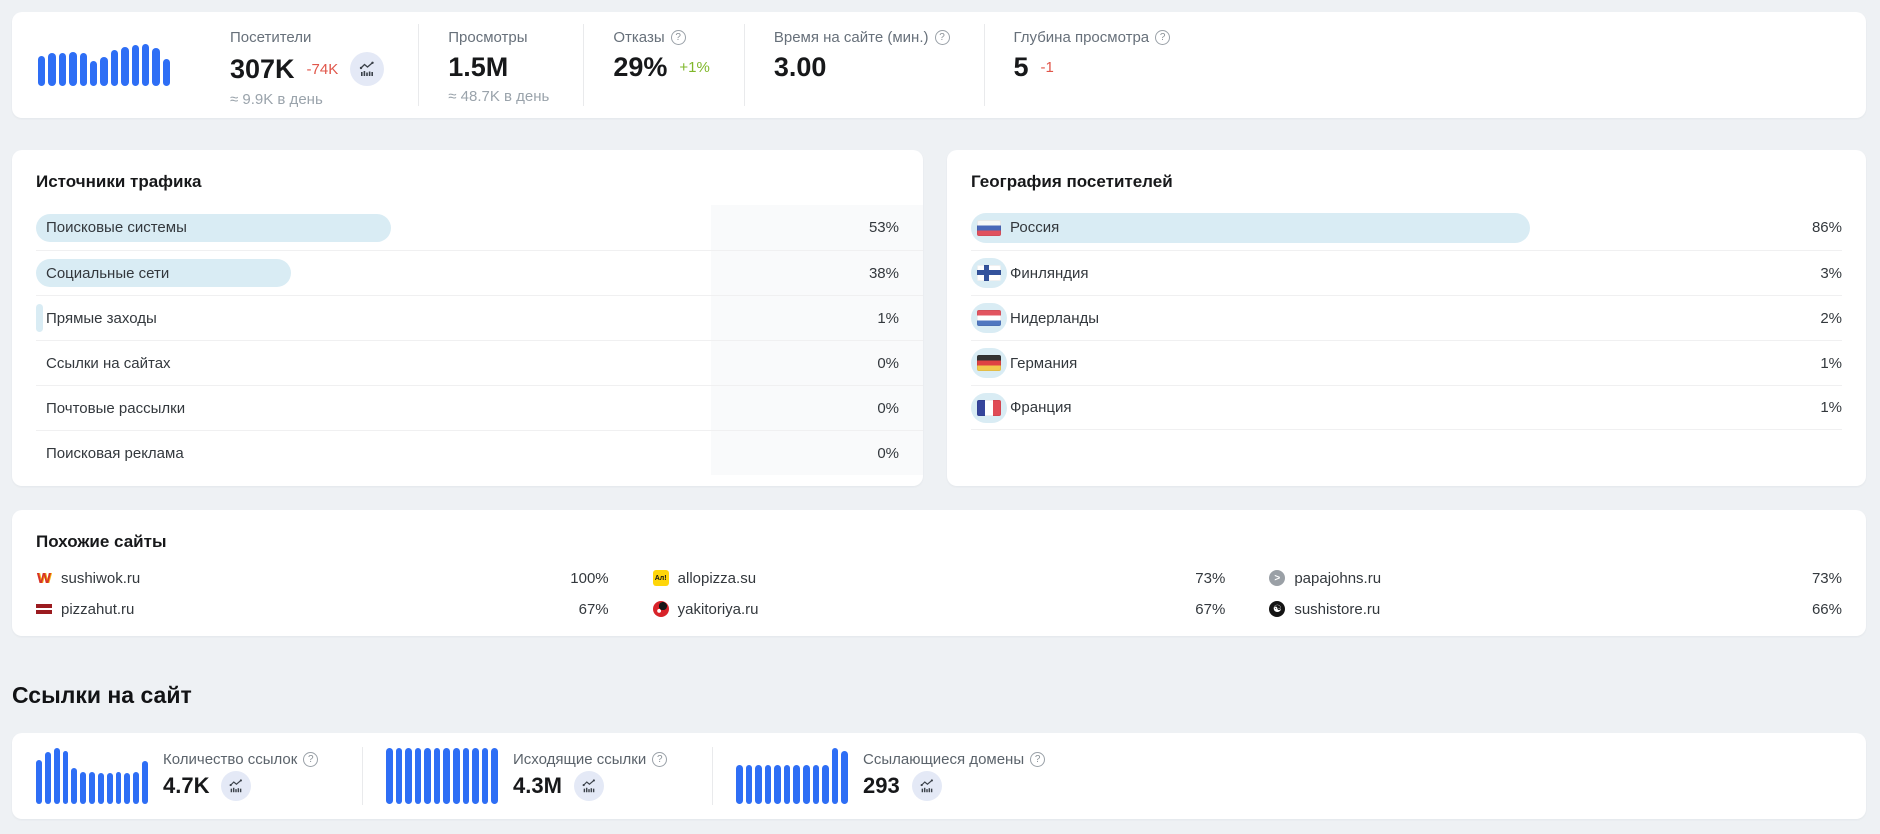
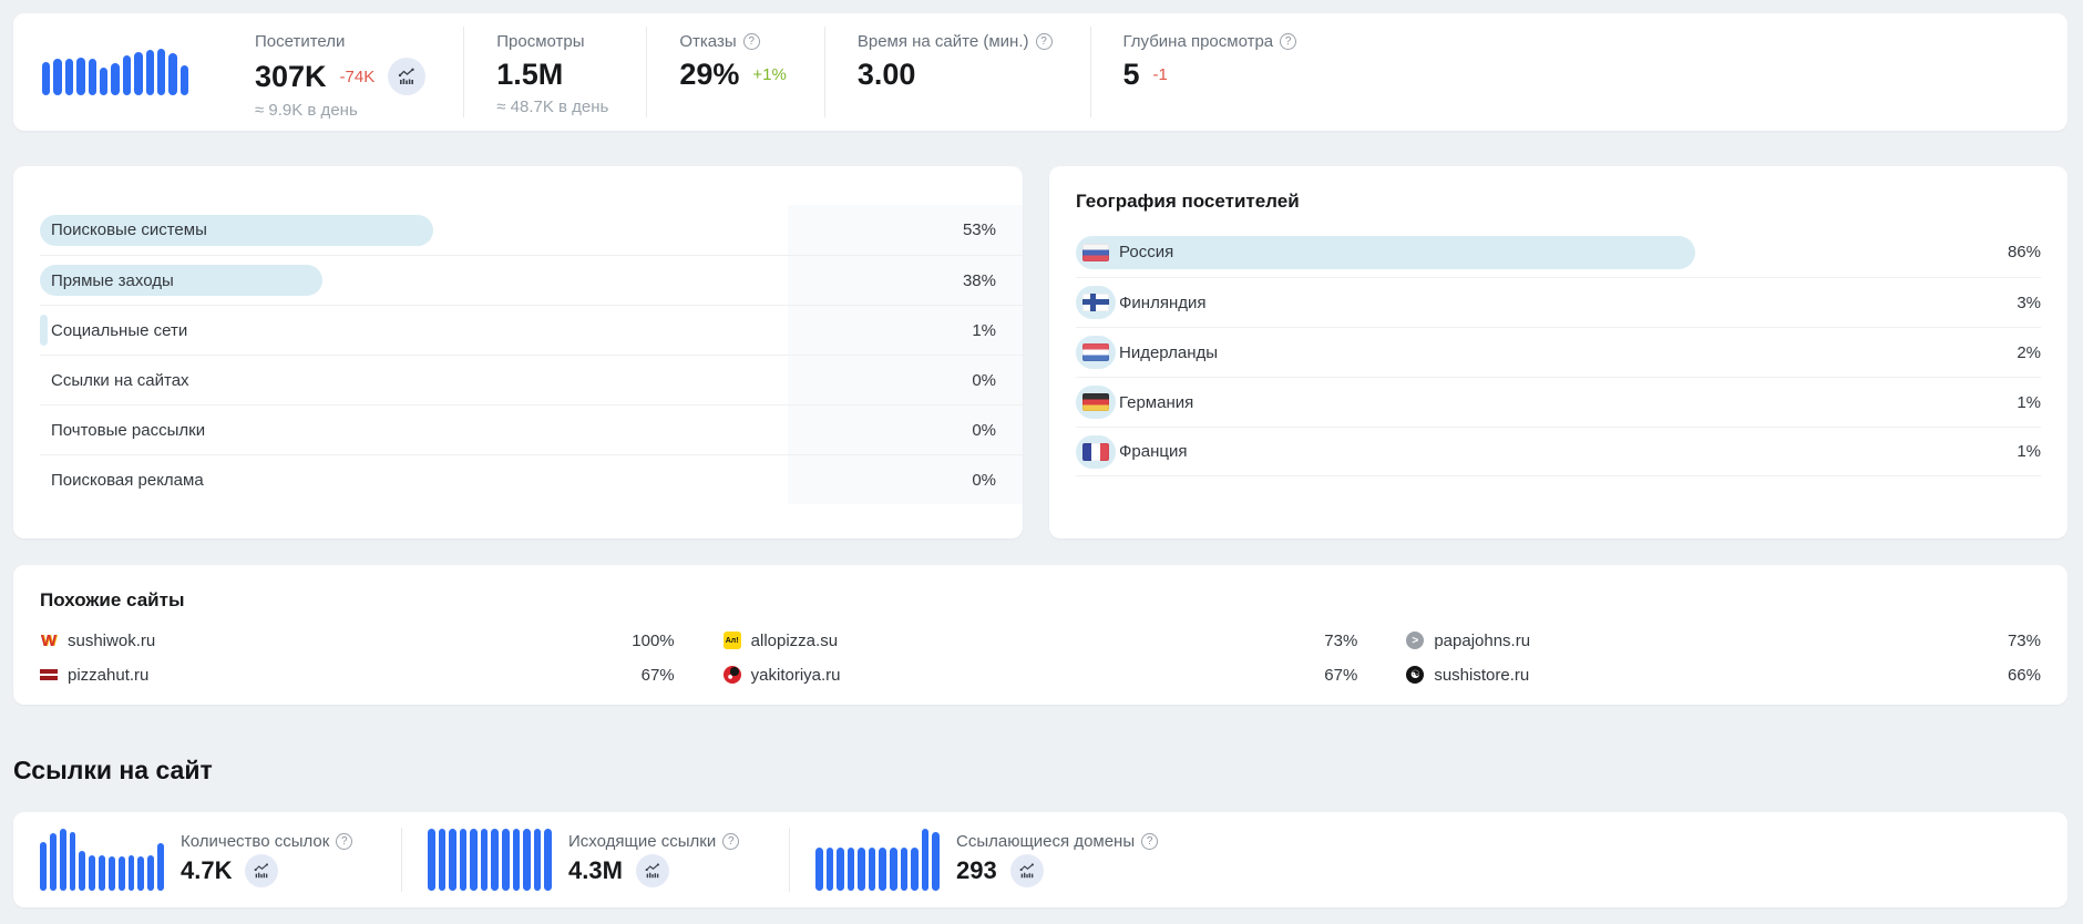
  Посетители
  307K
  -74K
  ≈ 9.9K в день
  Просмотры
  1.5M
  ≈ 48.7K в день
  Отказы
  ?
  29%
  +1%
  Время на сайте (мин.)
  ?
  3.00
  Глубина просмотра
  ?
  5
  -1
- Источники трафика
  Поисковые системы
  53%
- Социальные сети
+ Прямые заходы
  38%
- Прямые заходы
+ Социальные сети
  1%
  Ссылки на сайтах
  0%
  Почтовые рассылки
  0%
  Поисковая реклама
  0%
  География посетителей
  Россия
  86%
  Финляндия
  3%
  Нидерланды
  2%
  Германия
  1%
  Франция
  1%
  Похожие сайты
  sushiwok.ru
  100%
  allopizza.su
  73%
  papajohns.ru
  73%
  pizzahut.ru
  67%
  yakitoriya.ru
  67%
  sushistore.ru
  66%
  Ссылки на сайт
  Количество ссылок
  ?
  4.7K
  Исходящие ссылки
  ?
  4.3M
  Ссылающиеся домены
  ?
  293
